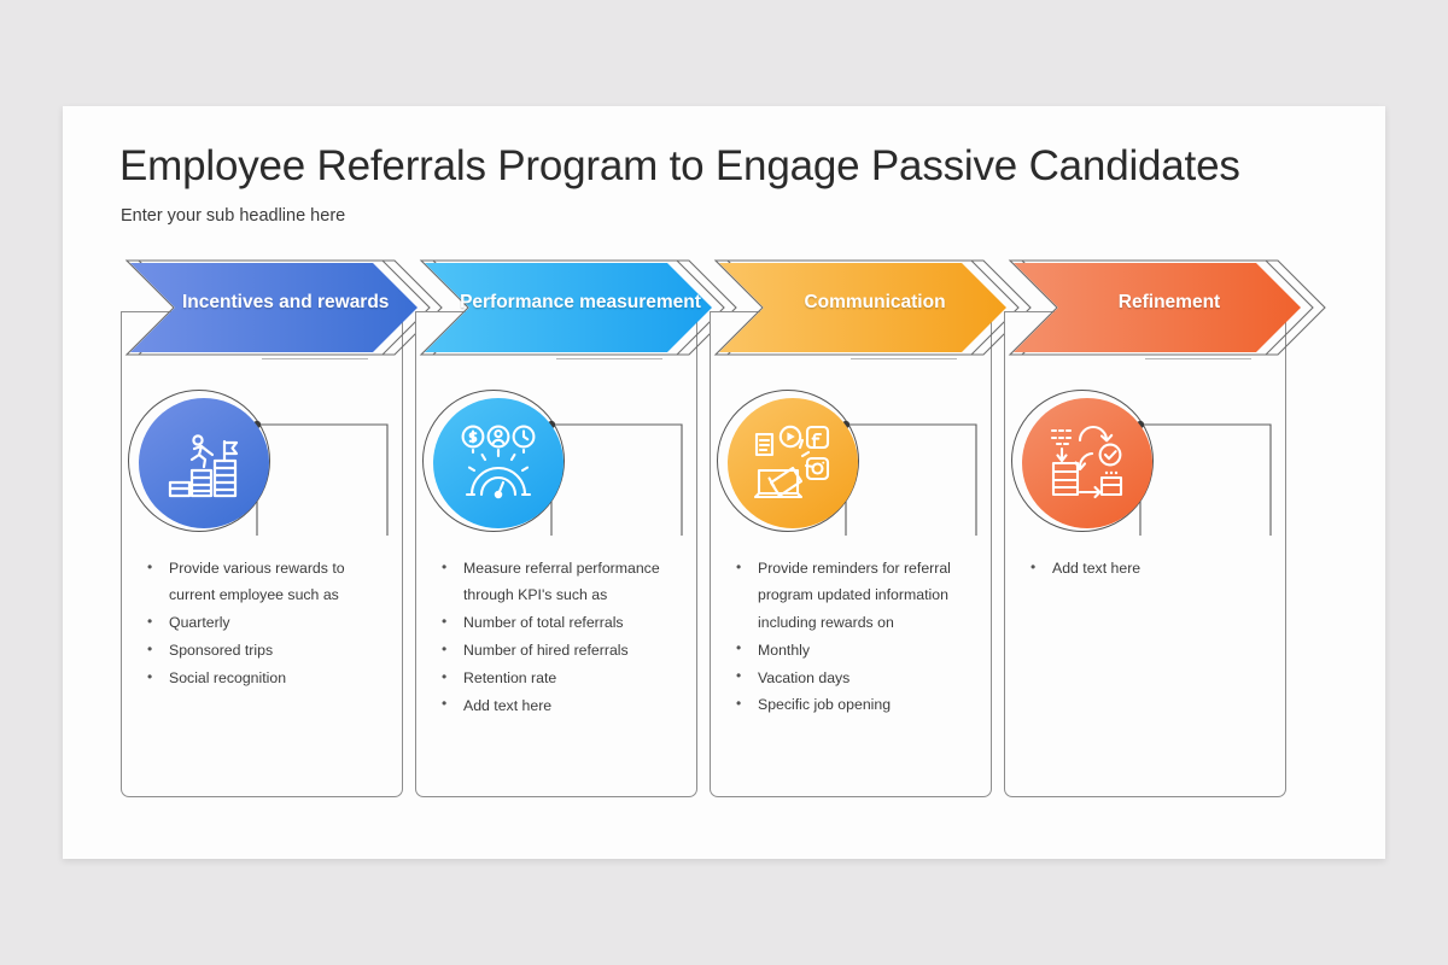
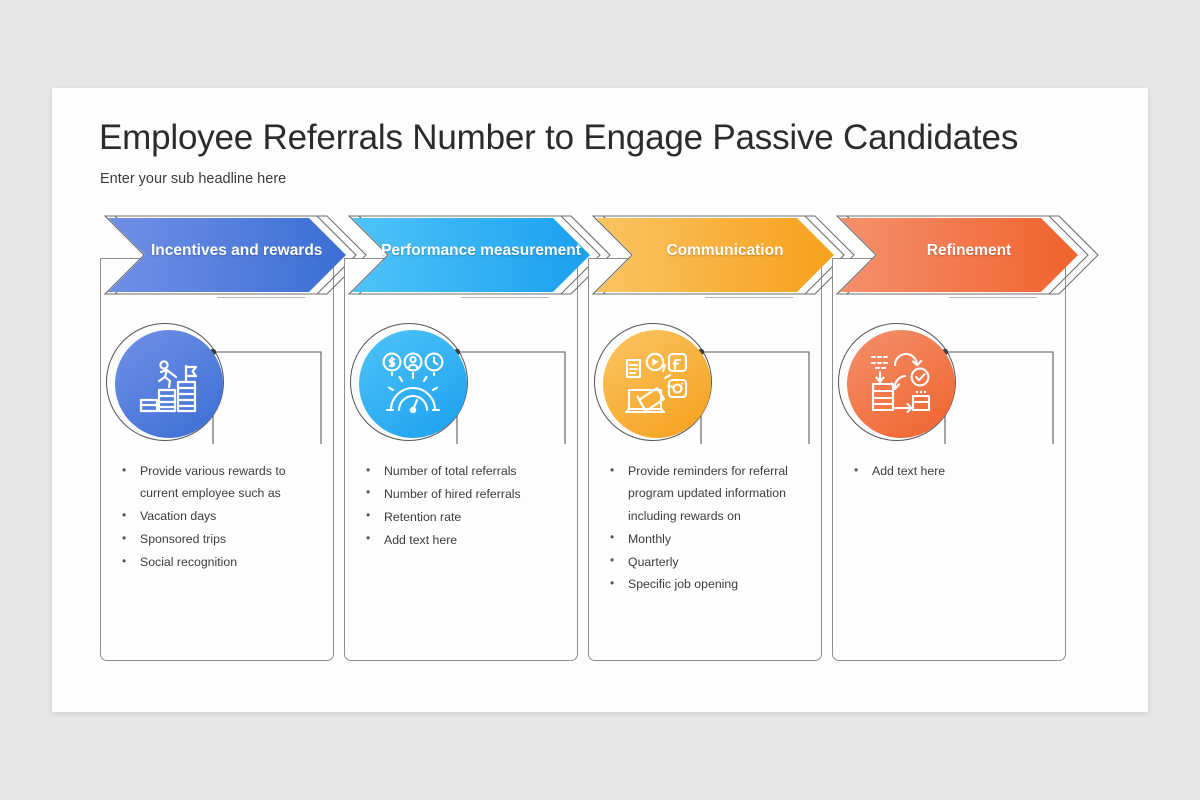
- Employee Referrals Program to Engage Passive Candidates
+ Employee Referrals Number to Engage Passive Candidates
  Enter your sub headline here
  Incentives and rewards
  Provide various rewards to current employee such as
- Quarterly
+ Vacation days
  Sponsored trips
  Social recognition
  Performance measurement
- Measure referral performance through KPI's such as
  Number of total referrals
  Number of hired referrals
  Retention rate
  Add text here
  Communication
  Provide reminders for referral program updated information including rewards on
  Monthly
- Vacation days
+ Quarterly
  Specific job opening
  Refinement
  Add text here
